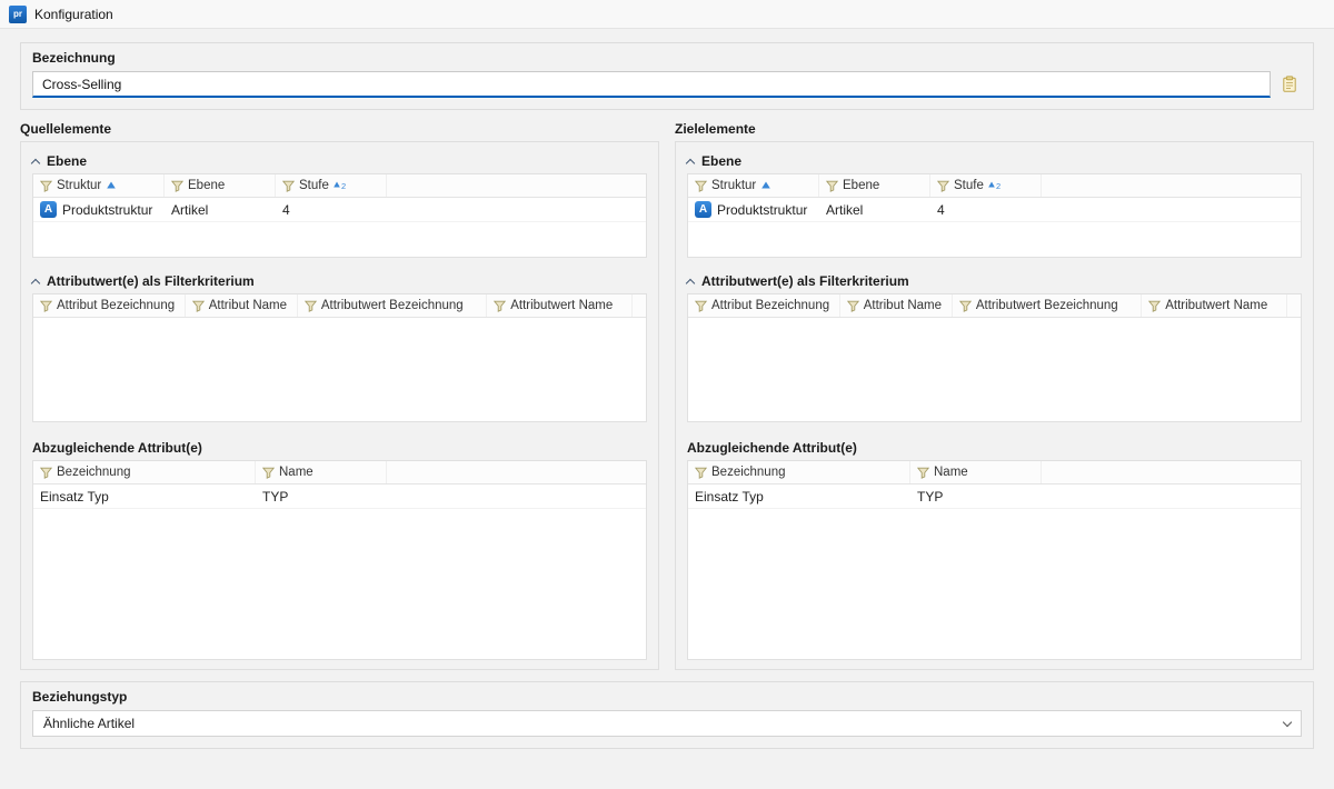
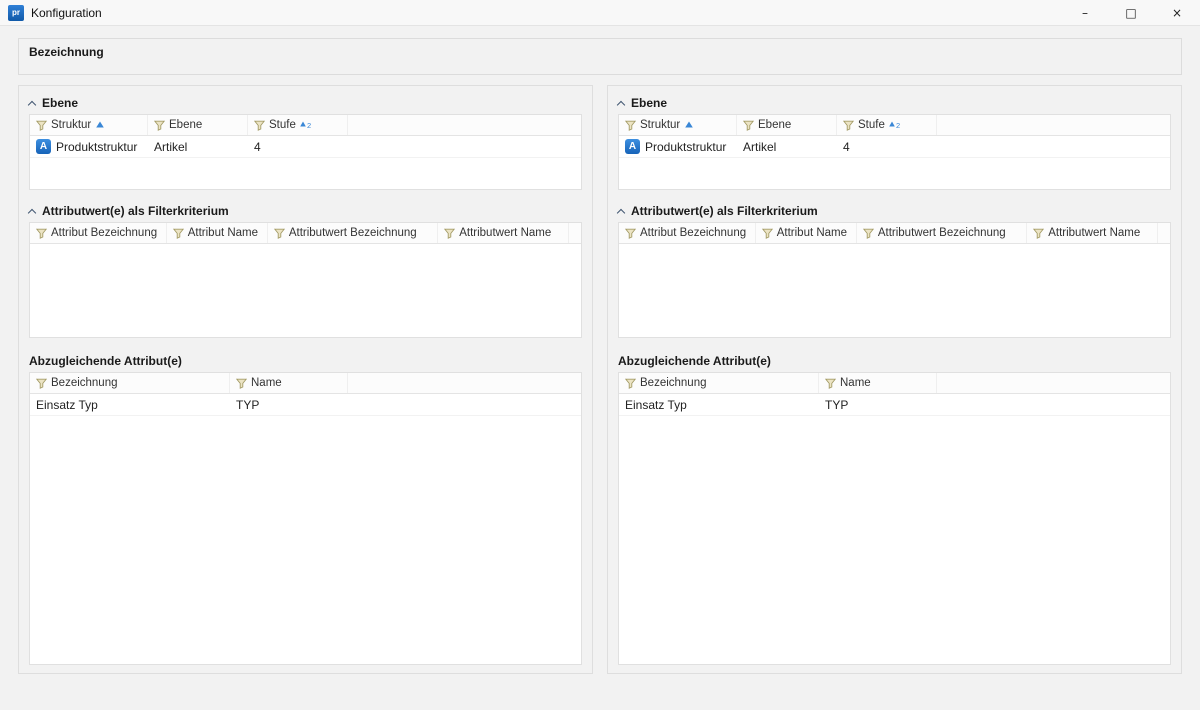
  pr
  Konfiguration
+ –
+ □
+ ×
  Bezeichnung
- Cross-Selling
- Quellelemente
  Ebene
  Struktur
  Ebene
  Stufe
  A
  Produktstruktur
  Artikel
  4
  Attributwert(e) als Filterkriterium
  Attribut Bezeichnung
  Attribut Name
  Attributwert Bezeichnung
  Attributwert Name
  Abzugleichende Attribut(e)
  Bezeichnung
  Name
  Einsatz Typ
  TYP
- Zielelemente
  Ebene
  Struktur
  Ebene
  Stufe
  A
  Produktstruktur
  Artikel
  4
  Attributwert(e) als Filterkriterium
  Attribut Bezeichnung
  Attribut Name
  Attributwert Bezeichnung
  Attributwert Name
  Abzugleichende Attribut(e)
  Bezeichnung
  Name
  Einsatz Typ
  TYP
- Beziehungstyp
- Ähnliche Artikel
